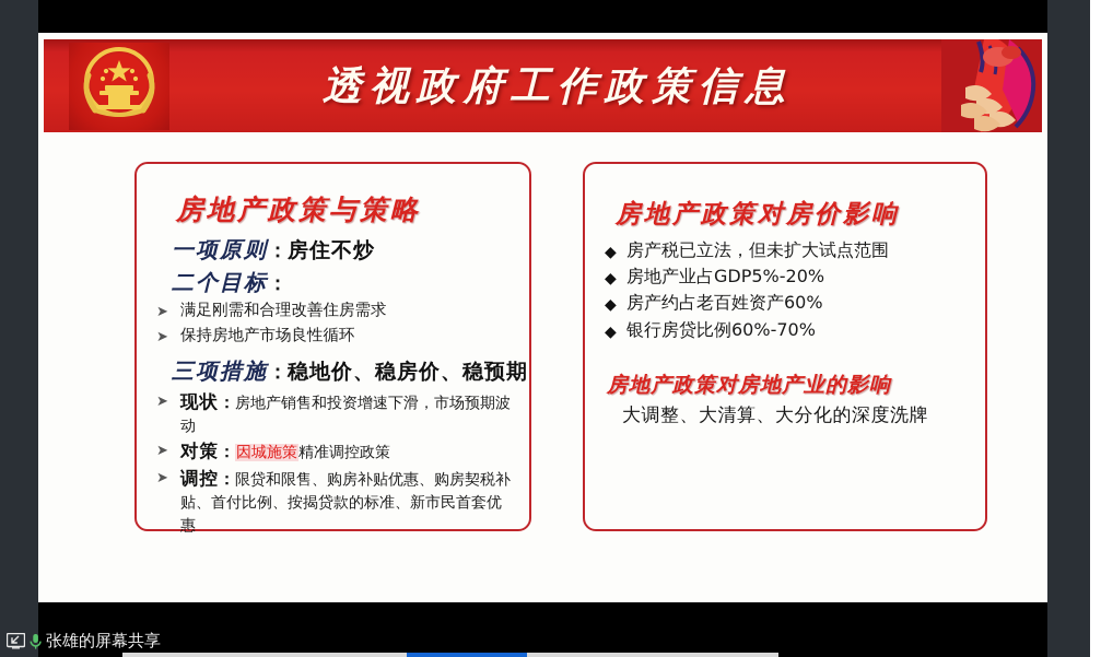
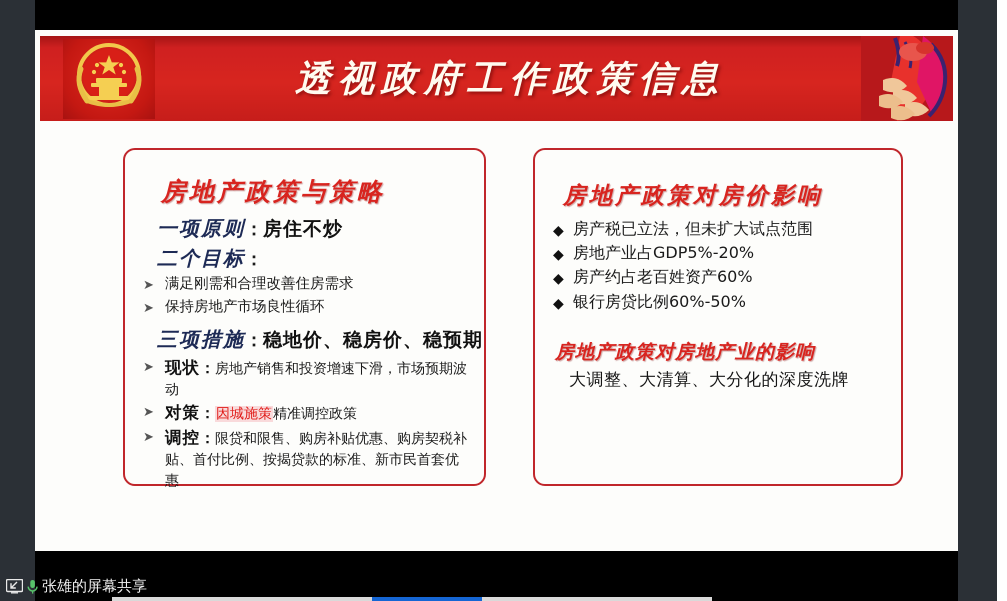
  透视政府工作政策信息
  房地产政策与策略
  一项原则：房住不炒
  二个目标：
  ➤
  满足刚需和合理改善住房需求
  ➤
  保持房地产市场良性循环
  三项措施：稳地价、稳房价、稳预期
  ➤
  现状：房地产销售和投资增速下滑，市场预期波动
  ➤
  对策：因城施策精准调控政策
  ➤
  调控：限贷和限售、购房补贴优惠、购房契税补贴、首付比例、按揭贷款的标准、新市民首套优惠
  房地产政策对房价影响
  ◆
  房产税已立法，但未扩大试点范围
  ◆
  房地产业占GDP5%-20%
  ◆
  房产约占老百姓资产60%
  ◆
- 银行房贷比例60%-70%
+ 银行房贷比例60%-50%
  房地产政策对房地产业的影响
  大调整、大清算、大分化的深度洗牌
  张雄的屏幕共享
